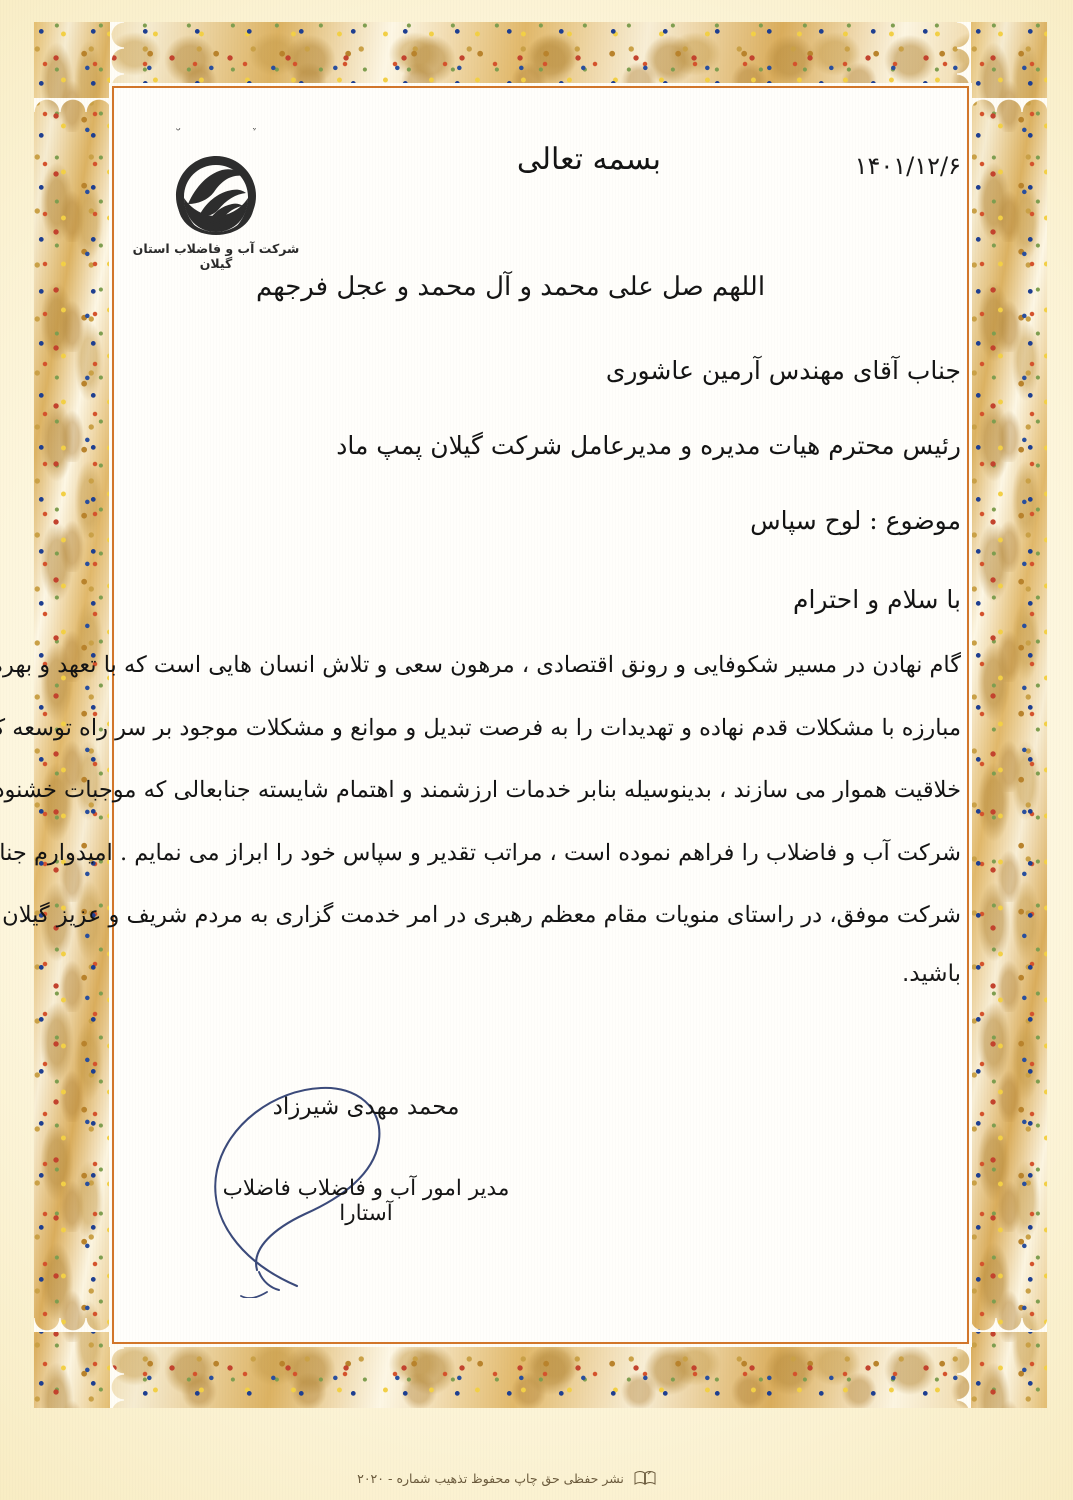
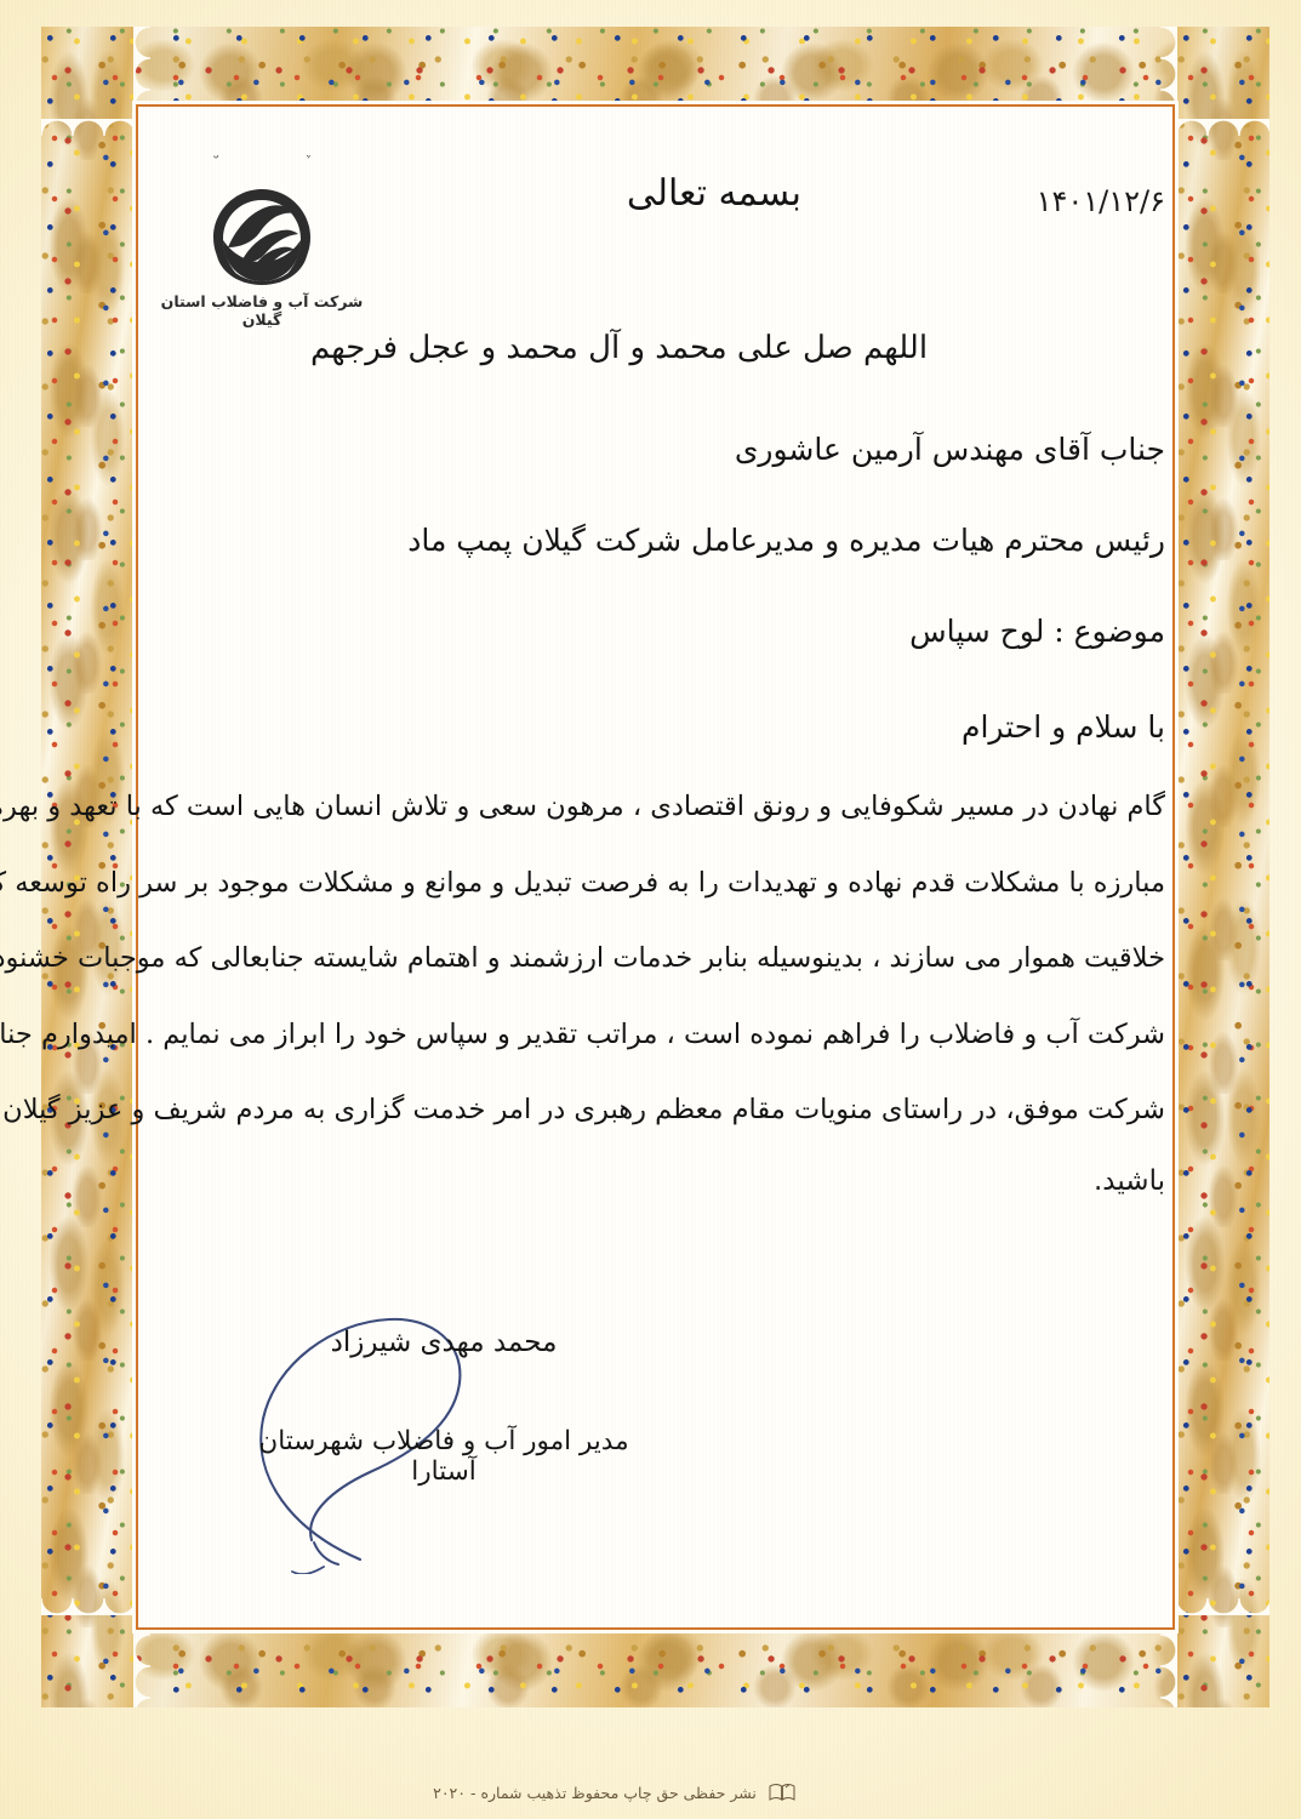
  محمد مهدی شیرزاد
- مدیر امور آب و فاضلاب فاضلاب آستارا
+ مدیر امور آب و فاضلاب شهرستان آستارا
